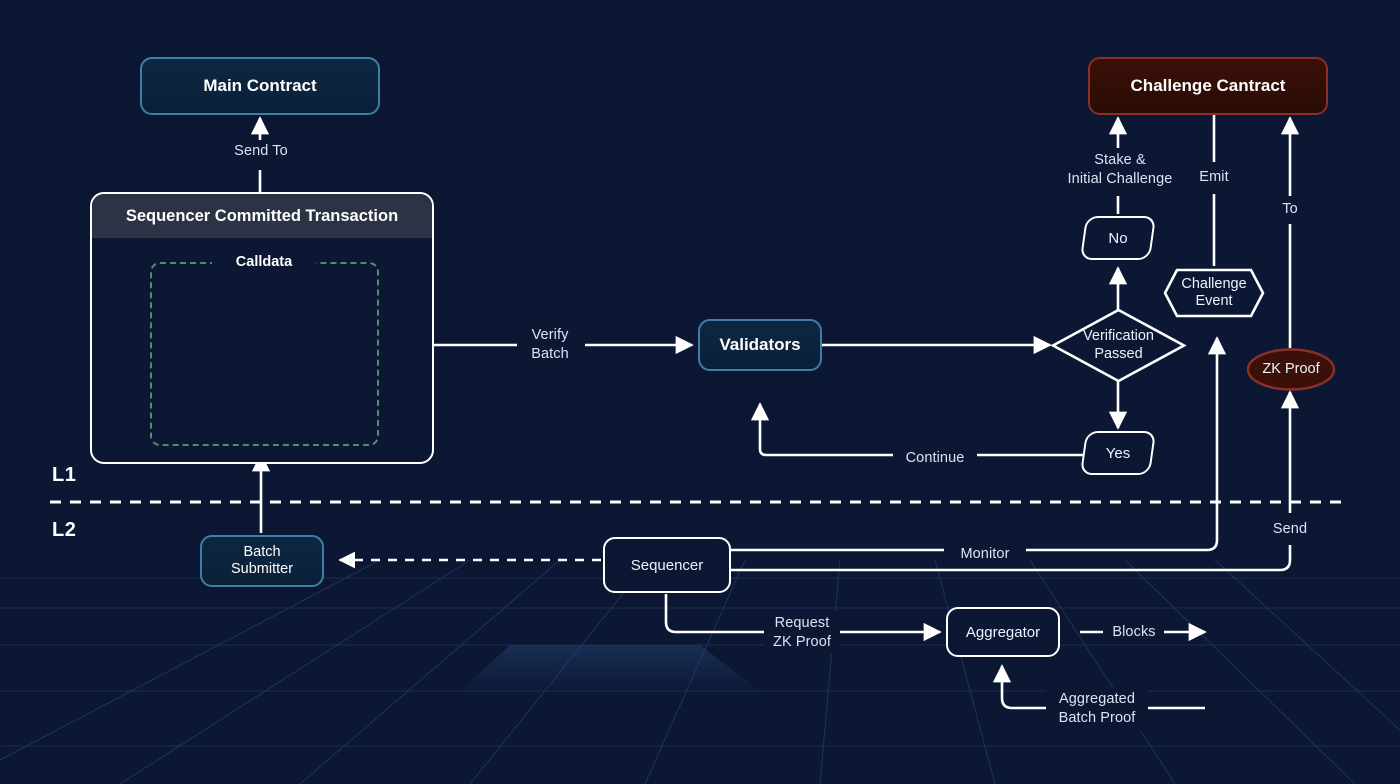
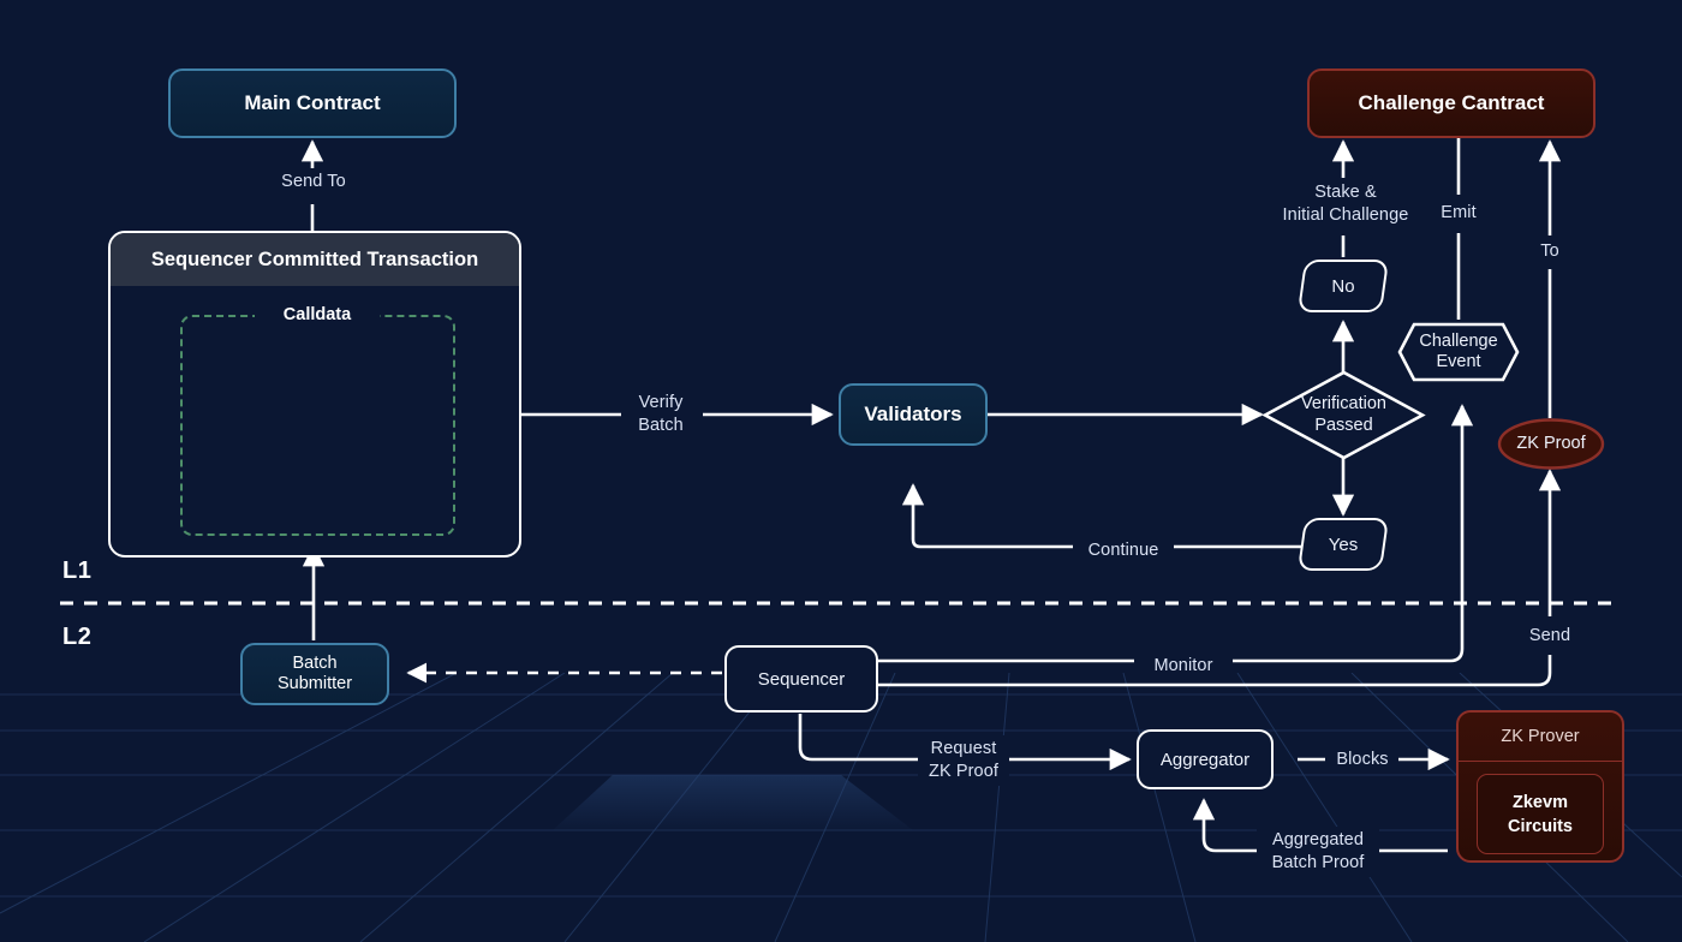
  Main Contract
  Challenge Cantract
  Sequencer Committed Transaction
  Calldata
  Validators
  Verification
  Passed
  No
  Yes
  Challenge
  Event
  ZK Proof
  Batch
  Submitter
  Sequencer
  Aggregator
+ ZK Prover
+ Zkevm
+ Circuits
  Send To
  Verify
  Batch
  Stake &
  Initial Challenge
  Emit
  To
  Continue
  Monitor
  Send
  Request
  ZK Proof
  Blocks
  Aggregated
  Batch Proof
  L1
  L2
